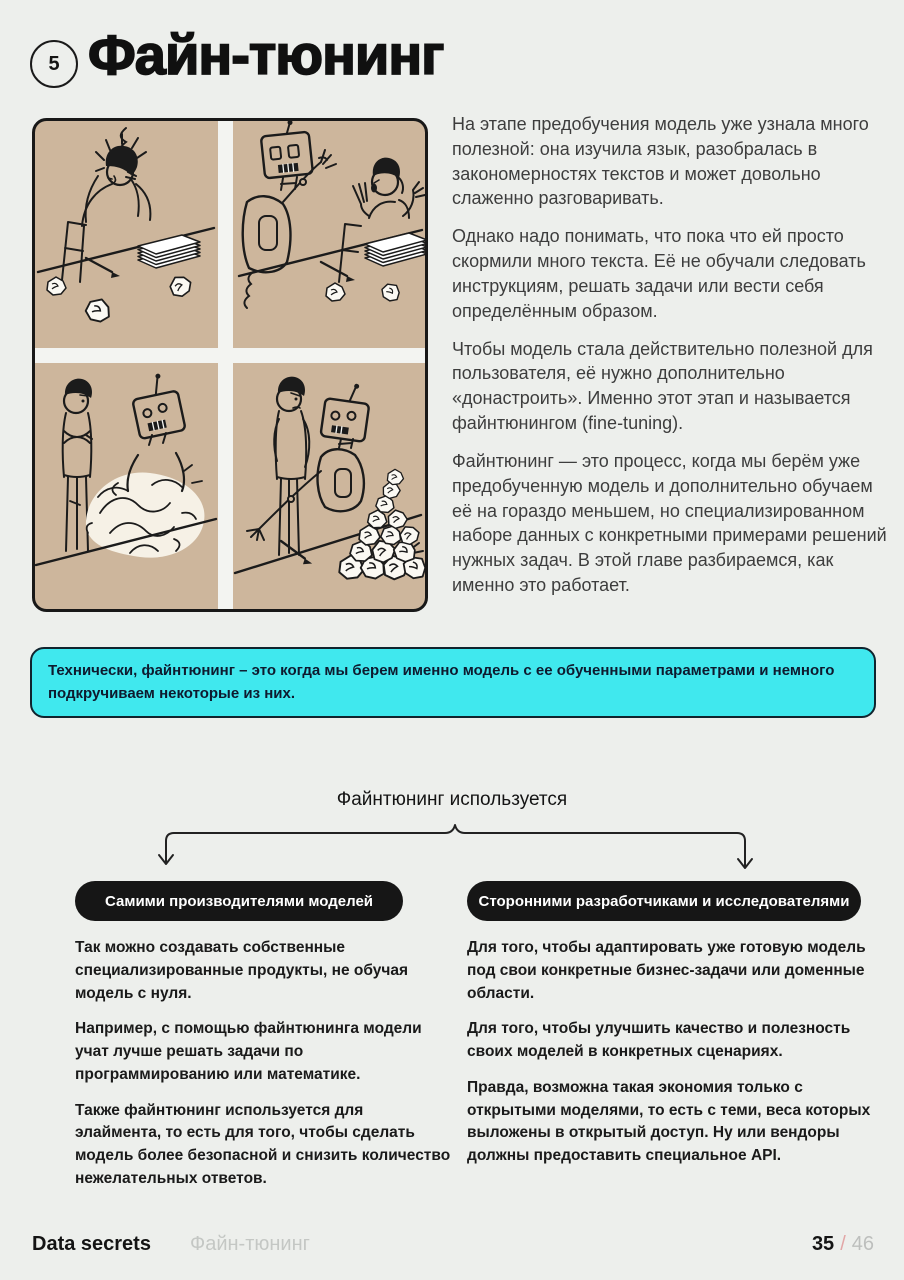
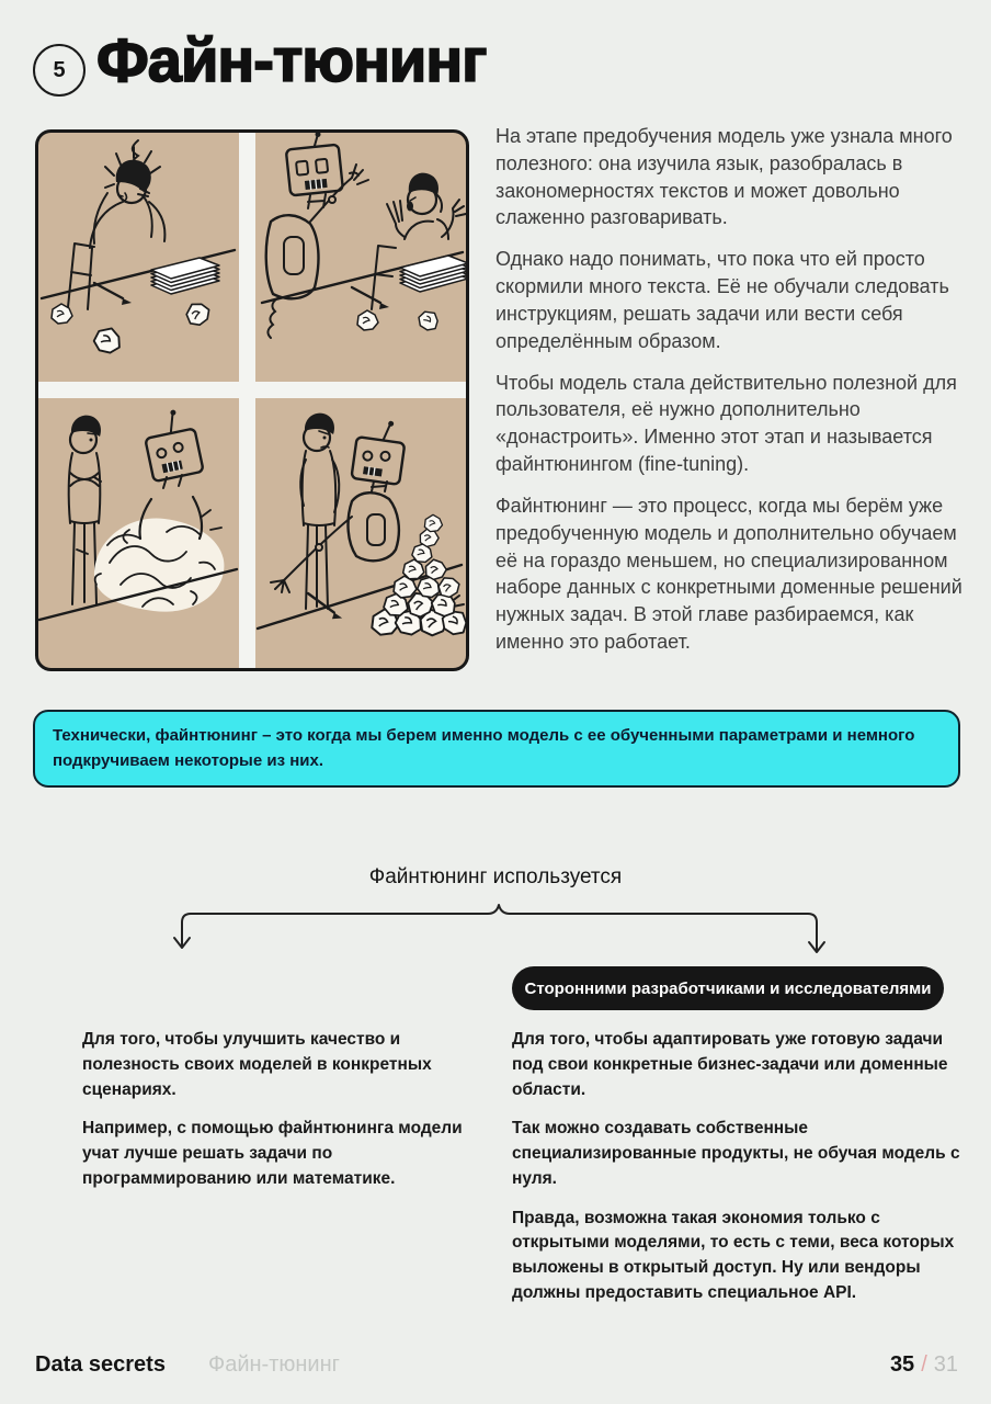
  5
  Файн-тюнинг
- На этапе предобучения модель уже узнала много полезной: она изучила язык, разобралась в закономерностях текстов и может довольно слаженно разговаривать.
+ На этапе предобучения модель уже узнала много полезного: она изучила язык, разобралась в закономерностях текстов и может довольно слаженно разговаривать.
  Однако надо понимать, что пока что ей просто скормили много текста. Её не обучали следовать инструкциям, решать задачи или вести себя определённым образом.
  Чтобы модель стала действительно полезной для пользователя, её нужно дополнительно «донастроить». Именно этот этап и называется файнтюнингом (fine-tuning).
- Файнтюнинг — это процесс, когда мы берём уже предобученную модель и дополнительно обучаем её на гораздо меньшем, но специализированном наборе данных с конкретными примерами решений нужных задач. В этой главе разбираемся, как именно это работает.
+ Файнтюнинг — это процесс, когда мы берём уже предобученную модель и дополнительно обучаем её на гораздо меньшем, но специализированном наборе данных с конкретными доменные решений нужных задач. В этой главе разбираемся, как именно это работает.
  Технически, файнтюнинг – это когда мы берем именно модель с ее обученными параметрами и немного подкручиваем некоторые из них.
  Файнтюнинг используется
- Самими производителями моделей
  Сторонними разработчиками и исследователями
- Так можно создавать собственные специализированные продукты, не обучая модель с нуля.
+ Для того, чтобы улучшить качество и полезность своих моделей в конкретных сценариях.
  Например, с помощью файнтюнинга модели учат лучше решать задачи по программированию или математике.
- Также файнтюнинг используется для элаймента, то есть для того, чтобы сделать модель более безопасной и снизить количество нежелательных ответов.
- Для того, чтобы адаптировать уже готовую модель под свои конкретные бизнес-задачи или доменные области.
+ Для того, чтобы адаптировать уже готовую задачи под свои конкретные бизнес-задачи или доменные области.
- Для того, чтобы улучшить качество и полезность своих моделей в конкретных сценариях.
+ Так можно создавать собственные специализированные продукты, не обучая модель с нуля.
  Правда, возможна такая экономия только с открытыми моделями, то есть с теми, веса которых выложены в открытый доступ. Ну или вендоры должны предоставить специальное API.
  Data secrets
  Файн-тюнинг
- 35 / 46
+ 35 / 31
